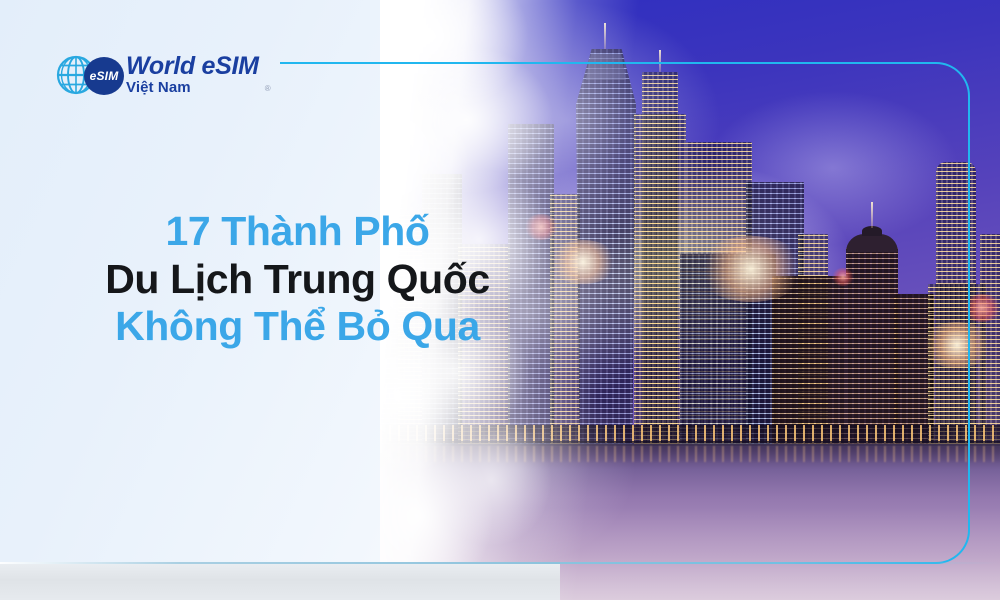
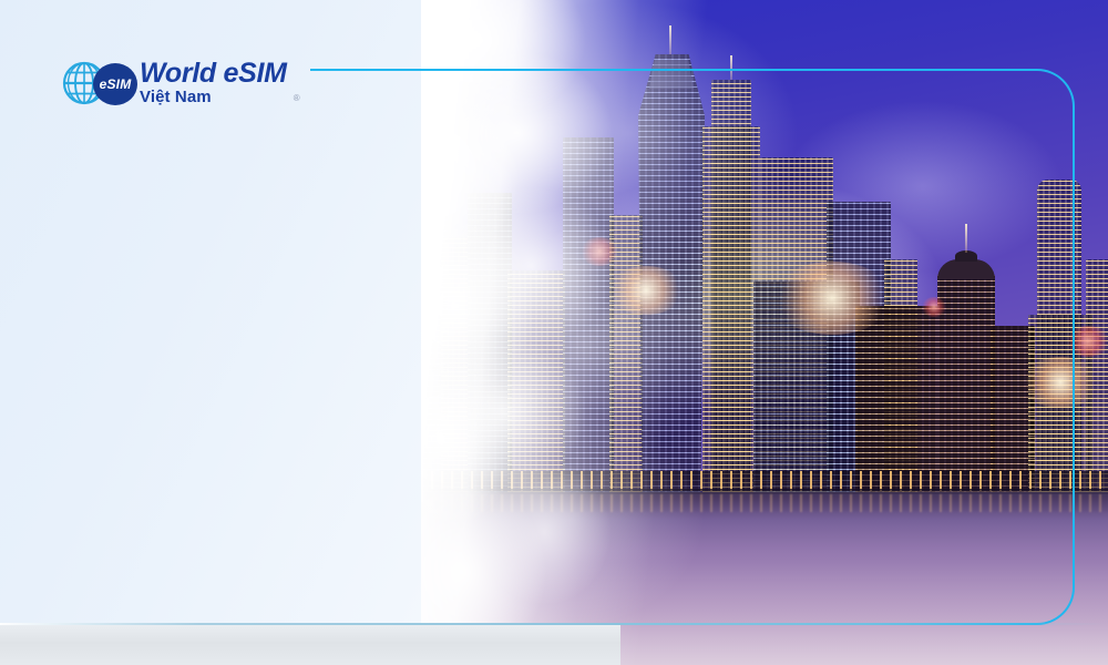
  eSIM
  World eSIM
  Việt Nam
  ®
- 17 Thành Phố
- Du Lịch Trung Quốc
- Không Thể Bỏ Qua
